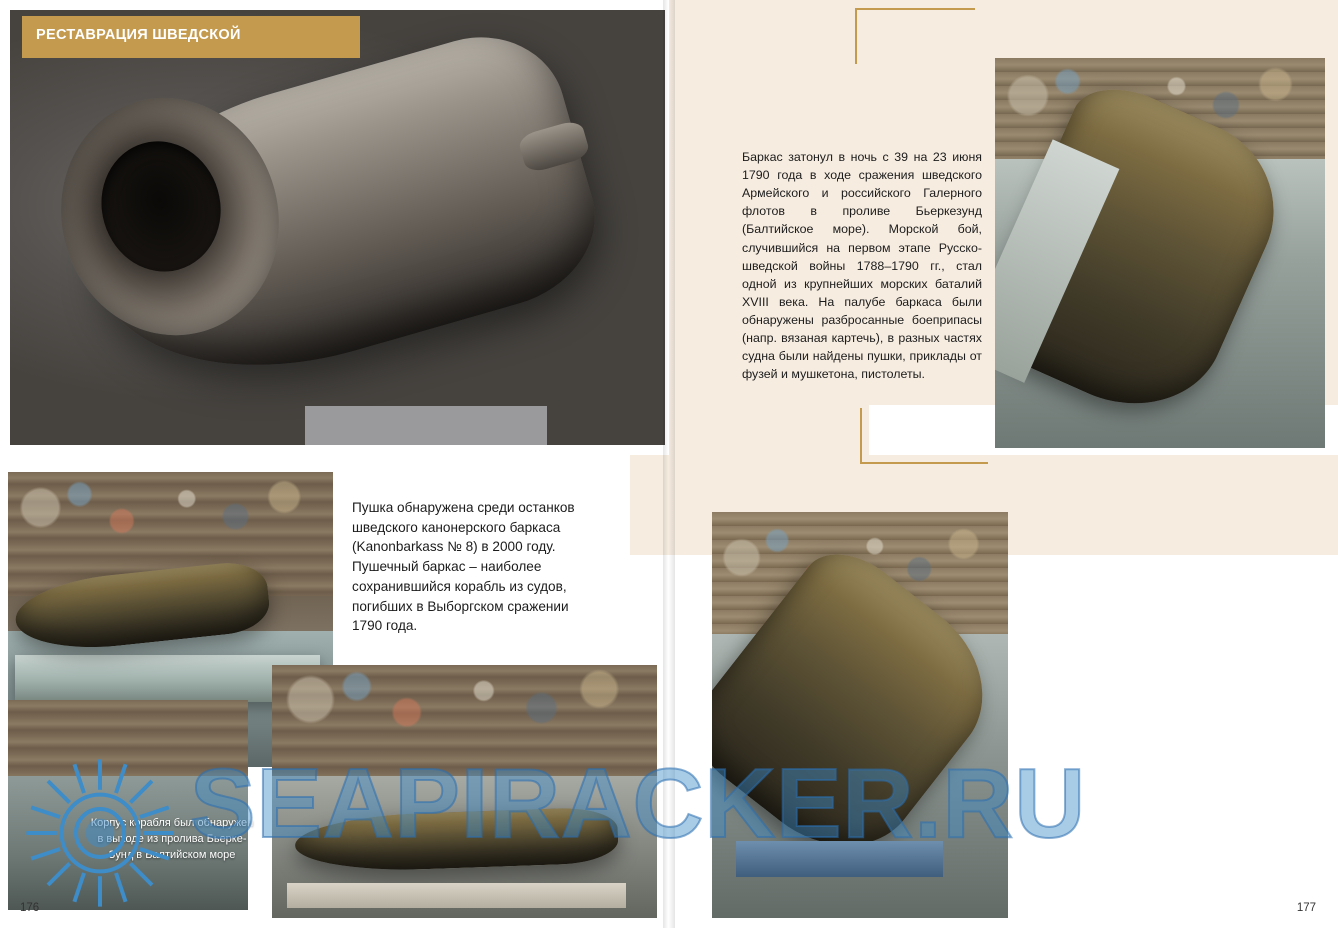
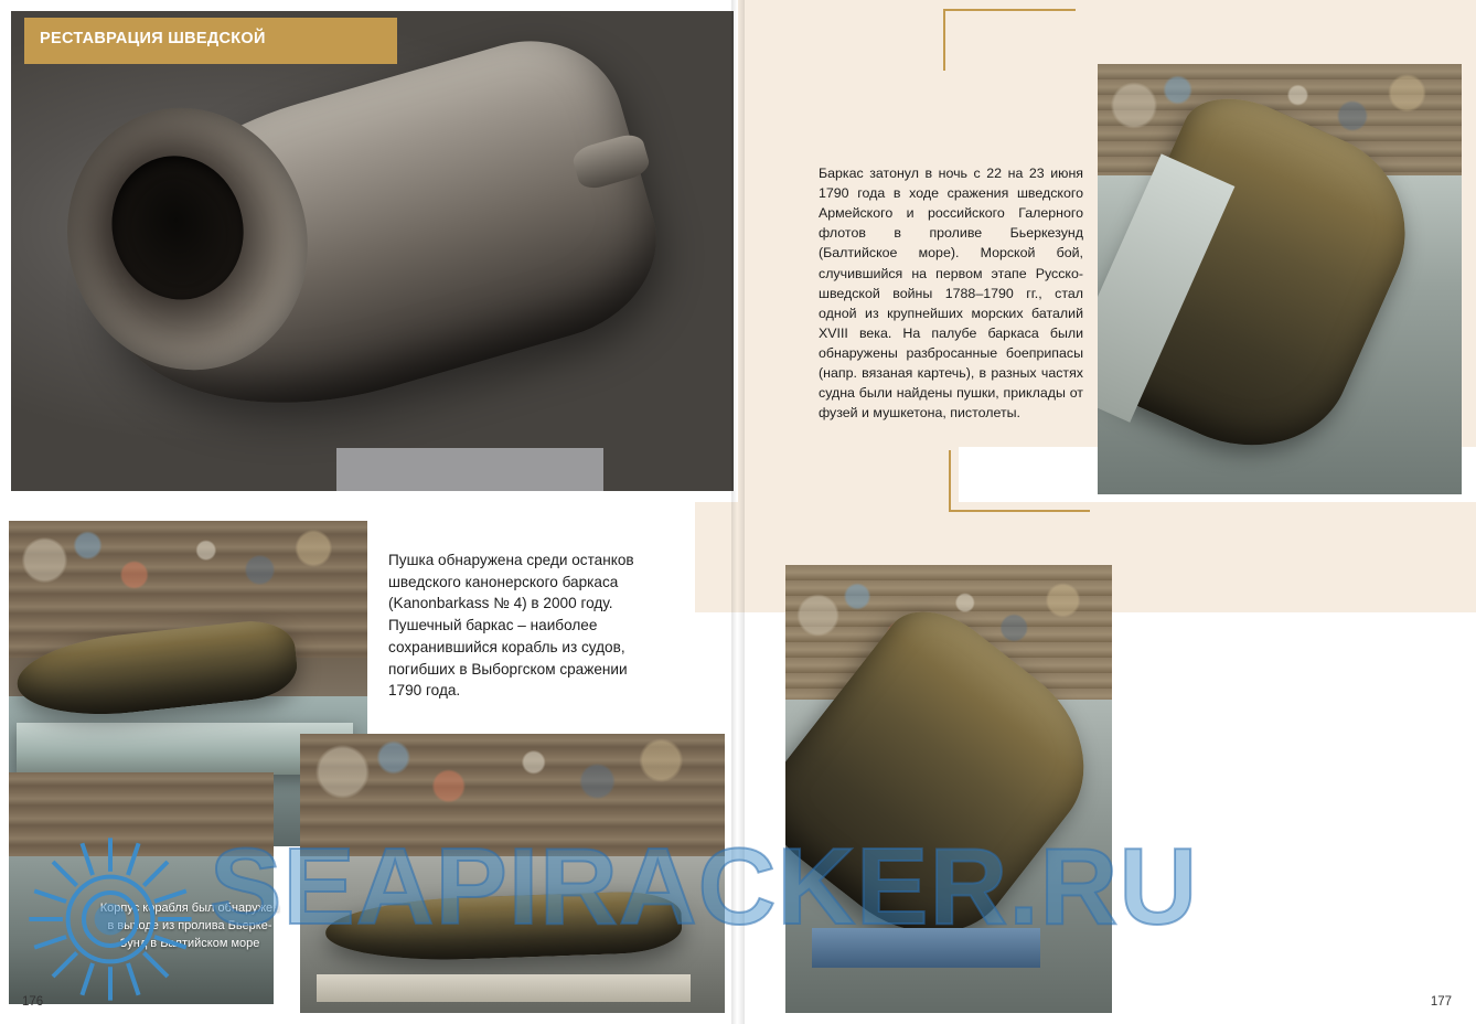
  РЕСТАВРАЦИЯ ШВЕДСКОЙ
- Пушка обнаружена среди останков шведского канонерского баркаса (Kanonbarkass № 8) в 2000 году. Пушечный баркас – наиболее сохранившийся корабль из судов, погибших в Выборгском сражении 1790 года.
+ Пушка обнаружена среди останков шведского канонерского баркаса (Kanonbarkass № 4) в 2000 году. Пушечный баркас – наиболее сохранившийся корабль из судов, погибших в Выборгском сражении 1790 года.
  Корпу крабля был обнаружен в выоде из пролива Бьерке-ун в Бтийском море
  176
- Баркас затонул в ночь с 39 на 23 июня 1790 года в ходе сражения шведского Армейского и российского Галерного флотов в проливе Бьеркезунд (Балтийское море). Морской бой, случившийся на первом этапе Русско-шведской войны 1788–1790 гг., стал одной из крупнейших морских баталий XVIII века. На палубе баркаса были обнаружены разбросанные боеприпасы (напр. вязаная картечь), в разных частях судна были найдены пушки, приклады от фузей и мушкетона, пистолеты.
+ Баркас затонул в ночь с 22 на 23 июня 1790 года в ходе сражения шведского Армейского и российского Галерного флотов в проливе Бьеркезунд (Балтийское море). Морской бой, случившийся на первом этапе Русско-шведской войны 1788–1790 гг., стал одной из крупнейших морских баталий XVIII века. На палубе баркаса были обнаружены разбросанные боеприпасы (напр. вязаная картечь), в разных частях судна были найдены пушки, приклады от фузей и мушкетона, пистолеты.
  177
  SEAPIRACKER.RU
